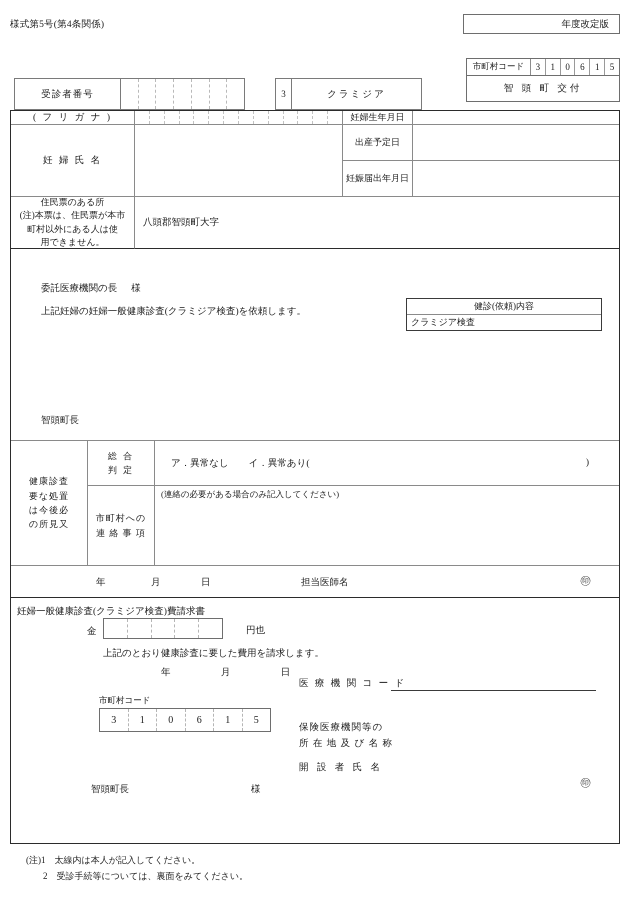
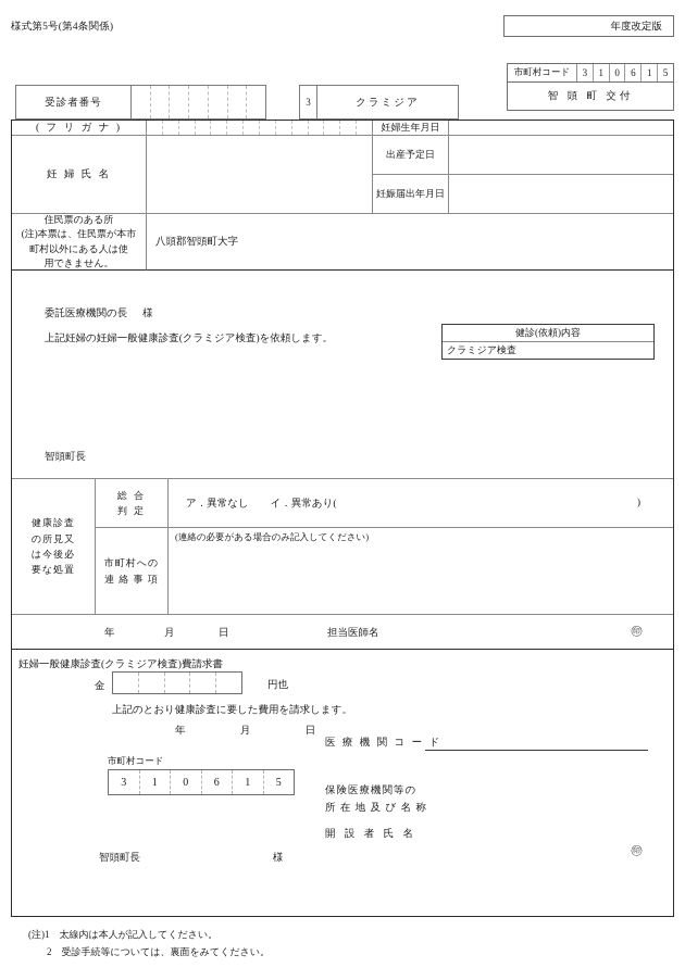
  様式第5号(第4条関係)
  年度改定版
  市町村コード
  3
  1
  0
  6
  1
  5
  智 頭 町 交付
  受診者番号
  3
  クラミジア
  ( フ リ ガ ナ )
  妊婦生年月日
  妊 婦 氏 名
  出産予定日
  妊娠届出年月日
  住民票のある所
  (注)本票は、住民票が本市
  町村以外にある人は使
  用できません。
  八頭郡智頭町大字
  委託医療機関の長 様
  上記妊婦の妊婦一般健康診査(クラミジア検査)を依頼します。
  智頭町長
  健診(依頼)内容
  クラミジア検査
  健康診査
- 要な処置
+ の所見又
  は今後必
- の所見又
+ 要な処置
  総 合
  判 定
  市町村への
  連 絡 事 項
  ア．異常なし
  イ．異常あり(
  )
  (連絡の必要がある場合のみ記入してください)
  年
  月
  日
  担当医師名
  ㊞
  妊婦一般健康診査(クラミジア検査)費請求書
  金
  円也
  上記のとおり健康診査に要した費用を請求します。
  年 月 日
  市町村コード
  3
  1
  0
  6
  1
  5
  医 療 機 関 コ ー ド
  保険医療機関等の
  所 在 地 及 び 名 称
  開 設 者 氏 名
  ㊞
  智頭町長
  様
  (注)1 太線内は本人が記入してください。
  2 受診手続等については、裏面をみてください。
